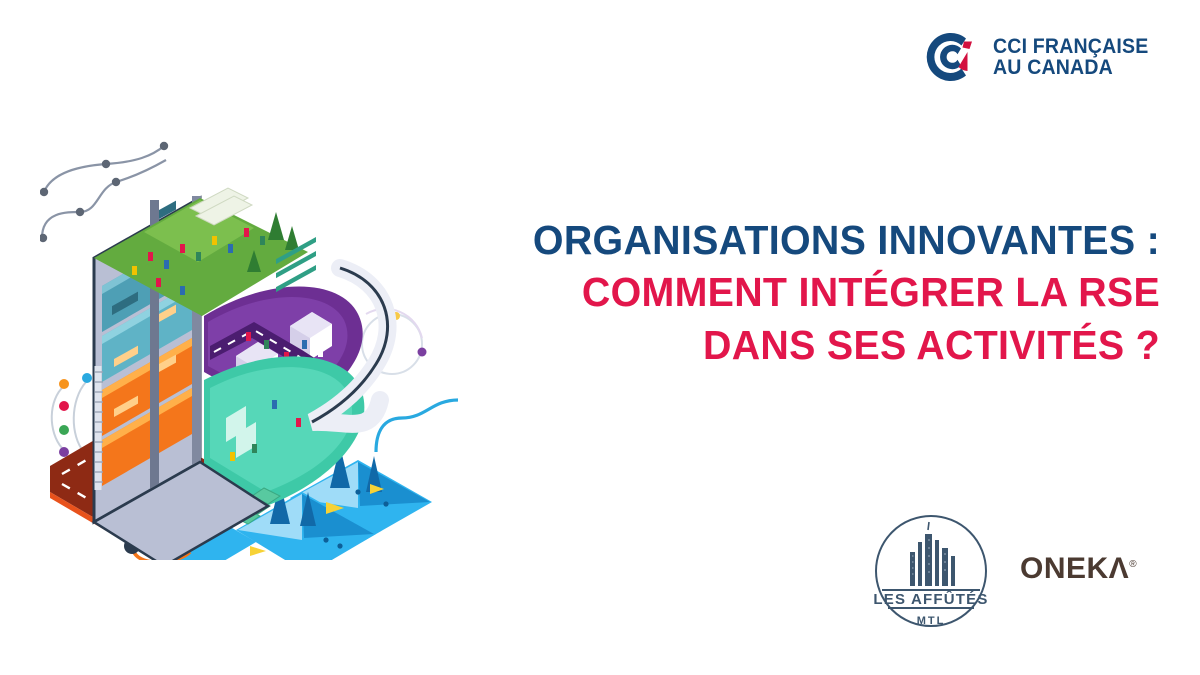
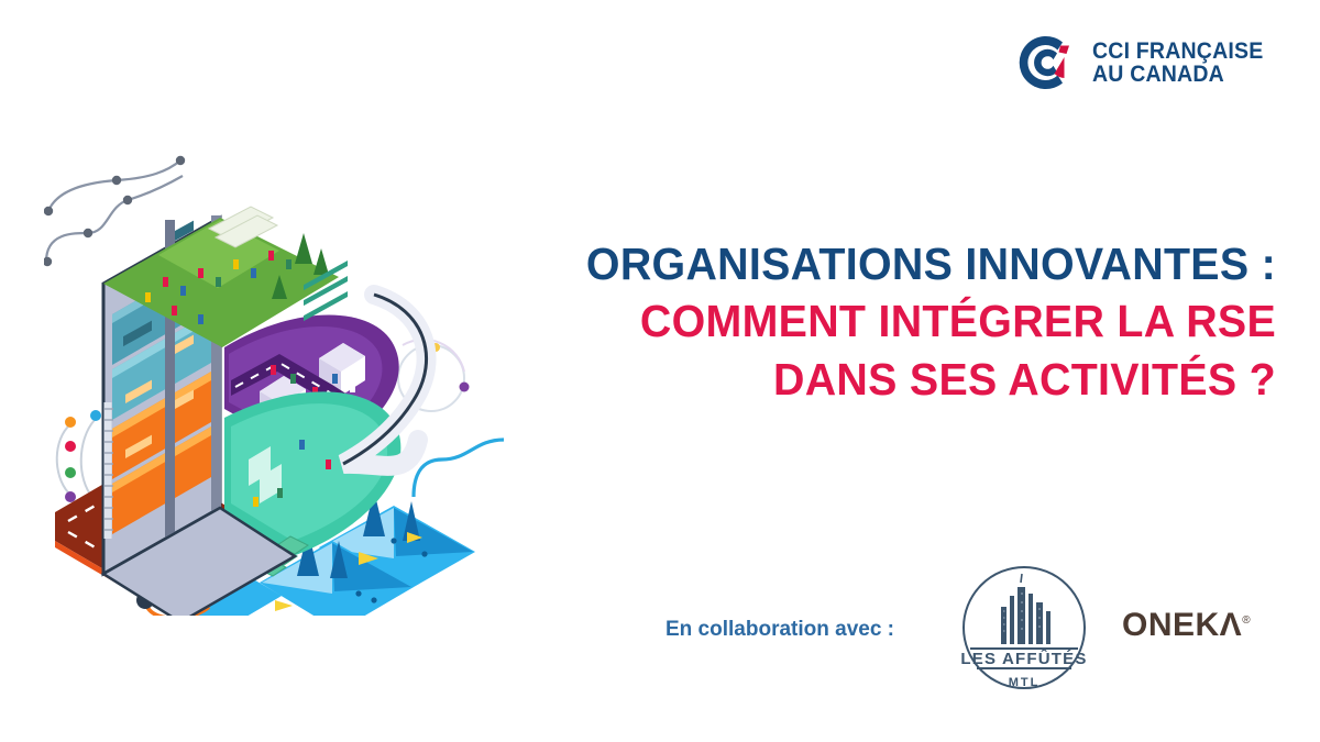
  CCI FRANÇAISE
  AU CANADA
  ORGANISATIONS INNOVANTES :
  COMMENT INTÉGRER LA RSE
  DANS SES ACTIVITÉS ?
+ En collaboration avec :
  LES AFFÛTÉS
  MTL
  ONEKΛ®
